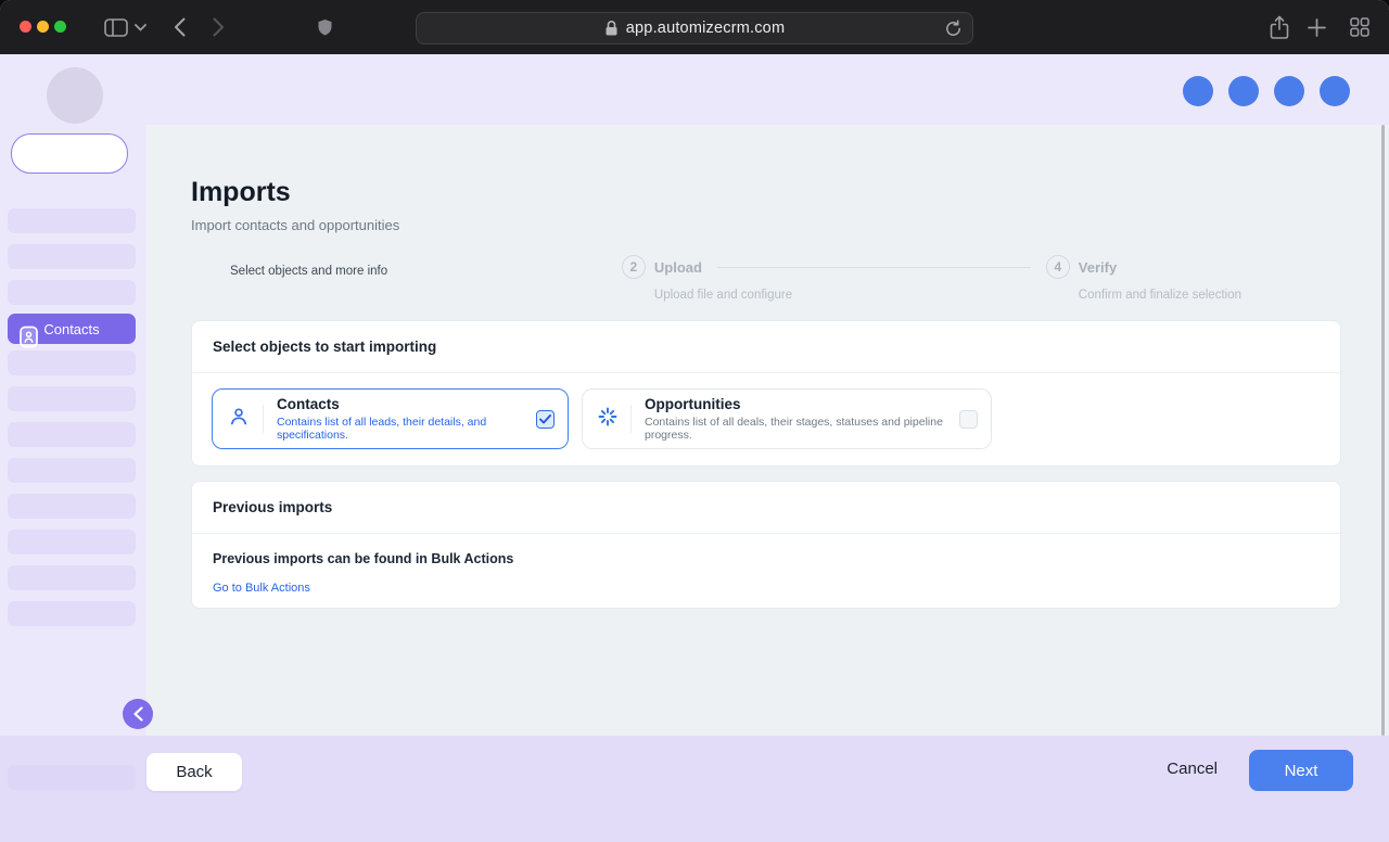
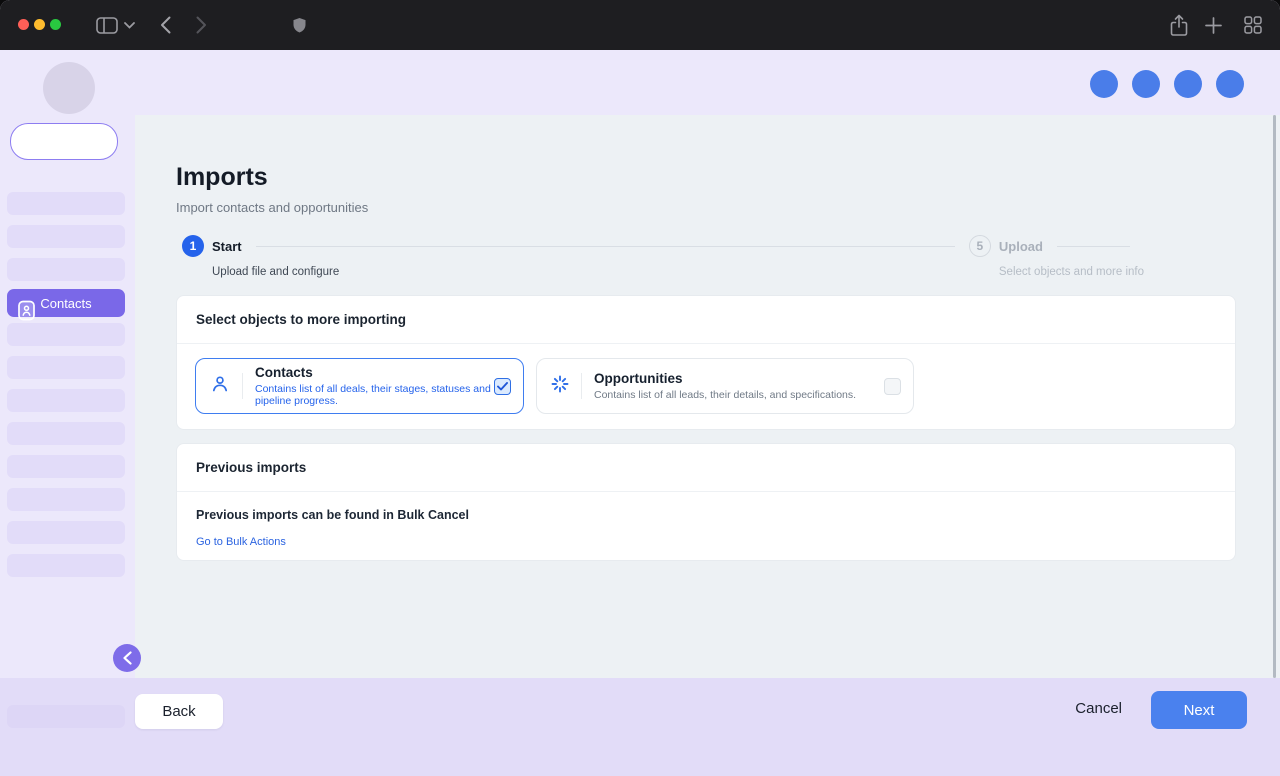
- app.automizecrm.com
  Contacts
  Imports
  Import contacts and opportunities
+ 1
+ Start
- Select objects and more info
+ Upload file and configure
- 2
+ 5
  Upload
- Upload file and configure
+ Select objects and more info
- 4
- Verify
- Confirm and finalize selection
- Select objects to start importing
+ Select objects to more importing
  Contacts
- Contains list of all leads, their details, and specifications.
+ Contains list of all deals, their stages, statuses and pipeline progress.
  Opportunities
- Contains list of all deals, their stages, statuses and pipeline progress.
+ Contains list of all leads, their details, and specifications.
  Previous imports
- Previous imports can be found in Bulk Actions
+ Previous imports can be found in Bulk Cancel
  Go to Bulk Actions
  Back
  Cancel
  Next
